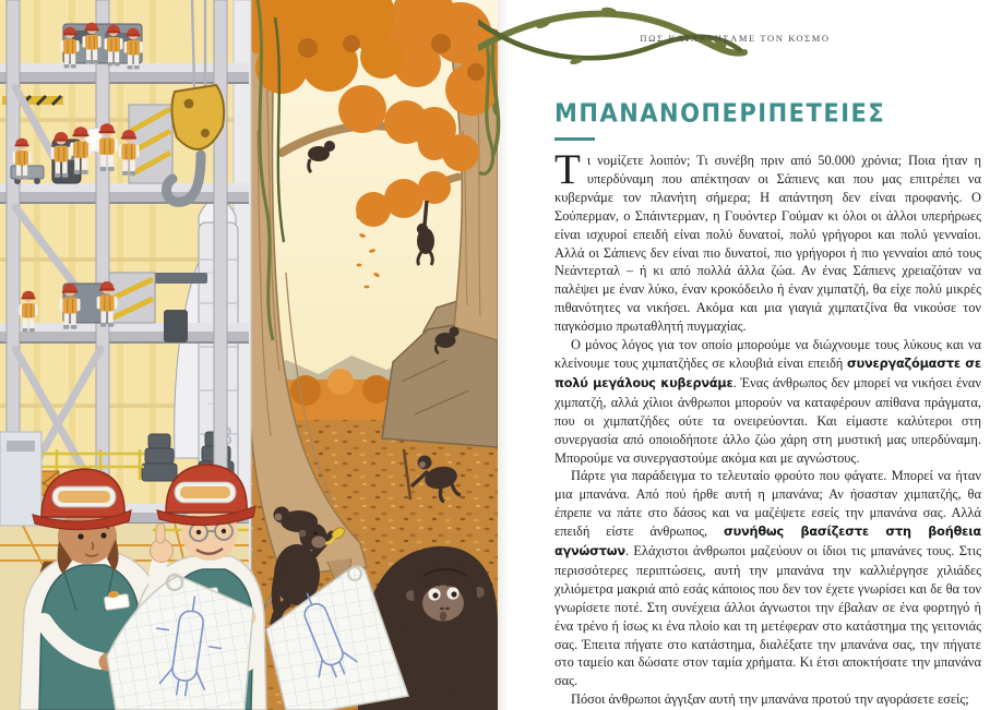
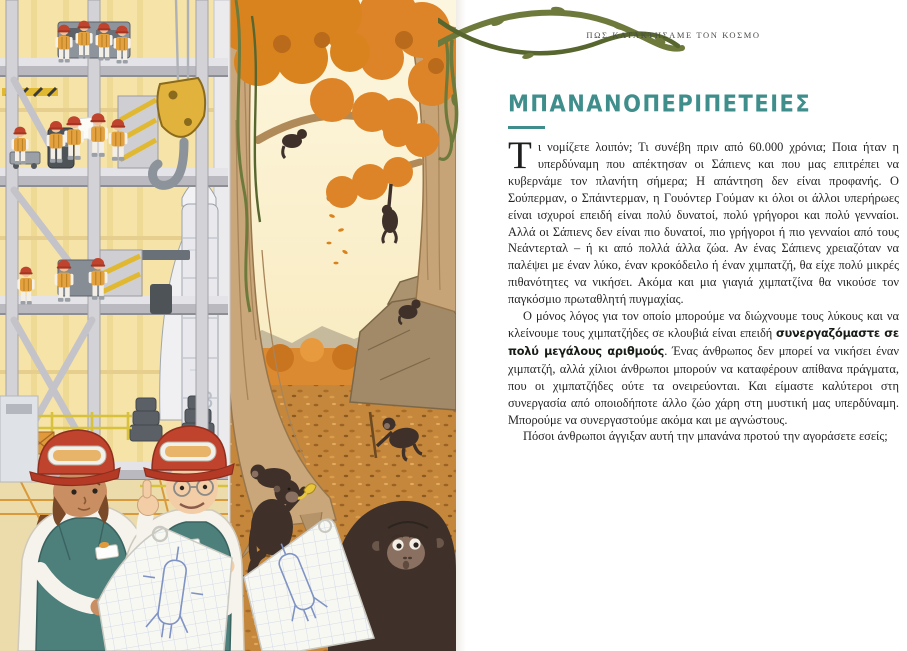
  ΠΩΣ ΚΑΤΑΚΤΗΣΑΜΕ ΤΟΝ ΚΟΣΜΟ
  ΜΠΑΝΑΝΟΠΕΡΙΠΕΤΕΙΕΣ
  Τ
- ι νομίζετε λοιπόν; Τι συνέβη πριν από 50.000 χρόνια; Ποια ήταν η υπερδύναμη που απέκτησαν οι Σάπιενς και που μας επιτρέπει να κυβερνάμε τον πλανήτη σήμερα; Η απάντηση δεν είναι προφανής. Ο Σούπερμαν, ο Σπάιντερμαν, η Γουόντερ Γούμαν κι όλοι οι άλλοι υπερήρωες είναι ισχυροί επειδή είναι πολύ δυνατοί, πολύ γρήγοροι και πολύ γενναίοι. Αλλά οι Σάπιενς δεν είναι πιο δυνατοί, πιο γρήγοροι ή πιο γενναίοι από τους Νεάντερταλ – ή κι από πολλά άλλα ζώα. Αν ένας Σάπιενς χρειαζόταν να παλέψει με έναν λύκο, έναν κροκόδειλο ή έναν χιμπατζή, θα είχε πολύ μικρές πιθανότητες να νικήσει. Ακόμα και μια γιαγιά χιμπατζίνα θα νικούσε τον παγκόσμιο πρωταθλητή πυγμαχίας.
+ ι νομίζετε λοιπόν; Τι συνέβη πριν από 60.000 χρόνια; Ποια ήταν η υπερδύναμη που απέκτησαν οι Σάπιενς και που μας επιτρέπει να κυβερνάμε τον πλανήτη σήμερα; Η απάντηση δεν είναι προφανής. Ο Σούπερμαν, ο Σπάιντερμαν, η Γουόντερ Γούμαν κι όλοι οι άλλοι υπερήρωες είναι ισχυροί επειδή είναι πολύ δυνατοί, πολύ γρήγοροι και πολύ γενναίοι. Αλλά οι Σάπιενς δεν είναι πιο δυνατοί, πιο γρήγοροι ή πιο γενναίοι από τους Νεάντερταλ – ή κι από πολλά άλλα ζώα. Αν ένας Σάπιενς χρειαζόταν να παλέψει με έναν λύκο, έναν κροκόδειλο ή έναν χιμπατζή, θα είχε πολύ μικρές πιθανότητες να νικήσει. Ακόμα και μια γιαγιά χιμπατζίνα θα νικούσε τον παγκόσμιο πρωταθλητή πυγμαχίας.
- Ο μόνος λόγος για τον οποίο μπορούμε να διώχνουμε τους λύκους και να κλείνουμε τους χιμπατζήδες σε κλουβιά είναι επειδή συνεργαζόμαστε σε πολύ μεγάλους κυβερνάμε. Ένας άνθρωπος δεν μπορεί να νικήσει έναν χιμπατζή, αλλά χίλιοι άνθρωποι μπορούν να καταφέρουν απίθανα πράγματα, που οι χιμπατζήδες ούτε τα ονειρεύονται. Και είμαστε καλύτεροι στη συνεργασία από οποιοδήποτε άλλο ζώο χάρη στη μυστική μας υπερδύναμη. Μπορούμε να συνεργαστούμε ακόμα και με αγνώστους.
+ Ο μόνος λόγος για τον οποίο μπορούμε να διώχνουμε τους λύκους και να κλείνουμε τους χιμπατζήδες σε κλουβιά είναι επειδή συνεργαζόμαστε σε πολύ μεγάλους αριθμούς. Ένας άνθρωπος δεν μπορεί να νικήσει έναν χιμπατζή, αλλά χίλιοι άνθρωποι μπορούν να καταφέρουν απίθανα πράγματα, που οι χιμπατζήδες ούτε τα ονειρεύονται. Και είμαστε καλύτεροι στη συνεργασία από οποιοδήποτε άλλο ζώο χάρη στη μυστική μας υπερδύναμη. Μπορούμε να συνεργαστούμε ακόμα και με αγνώστους.
- Πάρτε για παράδειγμα το τελευταίο φρούτο που φάγατε. Μπορεί να ήταν μια μπανάνα. Από πού ήρθε αυτή η μπανάνα; Αν ήσασταν χιμπατζής, θα έπρεπε να πάτε στο δάσος και να μαζέψετε εσείς την μπανάνα σας. Αλλά επειδή είστε άνθρωπος, συνήθως βασίζεστε στη βοήθεια αγνώστων. Ελάχιστοι άνθρωποι μαζεύουν οι ίδιοι τις μπανάνες τους. Στις περισσότερες περιπτώσεις, αυτή την μπανάνα την καλλιέργησε χιλιάδες χιλιόμετρα μακριά από εσάς κάποιος που δεν τον έχετε γνωρίσει και δε θα τον γνωρίσετε ποτέ. Στη συνέχεια άλλοι άγνωστοι την έβαλαν σε ένα φορτηγό ή ένα τρένο ή ίσως κι ένα πλοίο και τη μετέφεραν στο κατάστημα της γειτονιάς σας. Έπειτα πήγατε στο κατάστημα, διαλέξατε την μπανάνα σας, την πήγατε στο ταμείο και δώσατε στον ταμία χρήματα. Κι έτσι αποκτήσατε την μπανάνα σας.
  Πόσοι άνθρωποι άγγιξαν αυτή την μπανάνα προτού την αγοράσετε εσείς;
